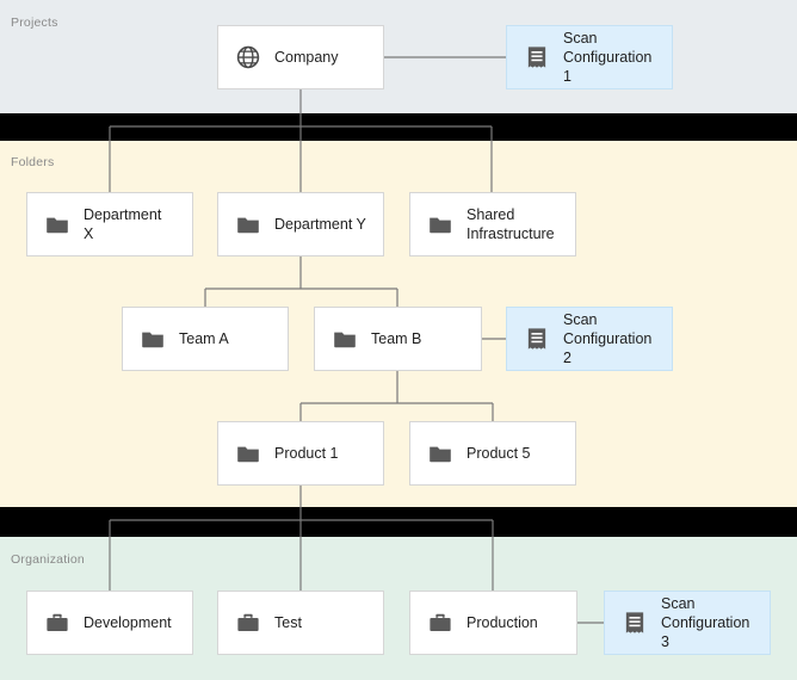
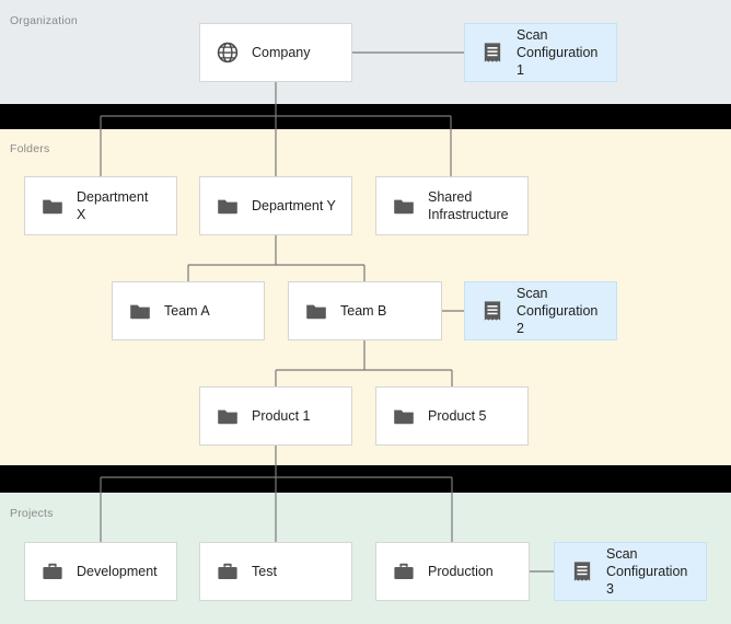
- Projects
+ Organization
  Folders
- Organization
+ Projects
  Company
  Scan
  Configuration 1
  Department X
  Department Y
  Shared
  Infrastructure
  Team A
  Team B
  Scan
  Configuration 2
  Product 1
  Product 5
  Development
  Test
  Production
  Scan
  Configuration 3
